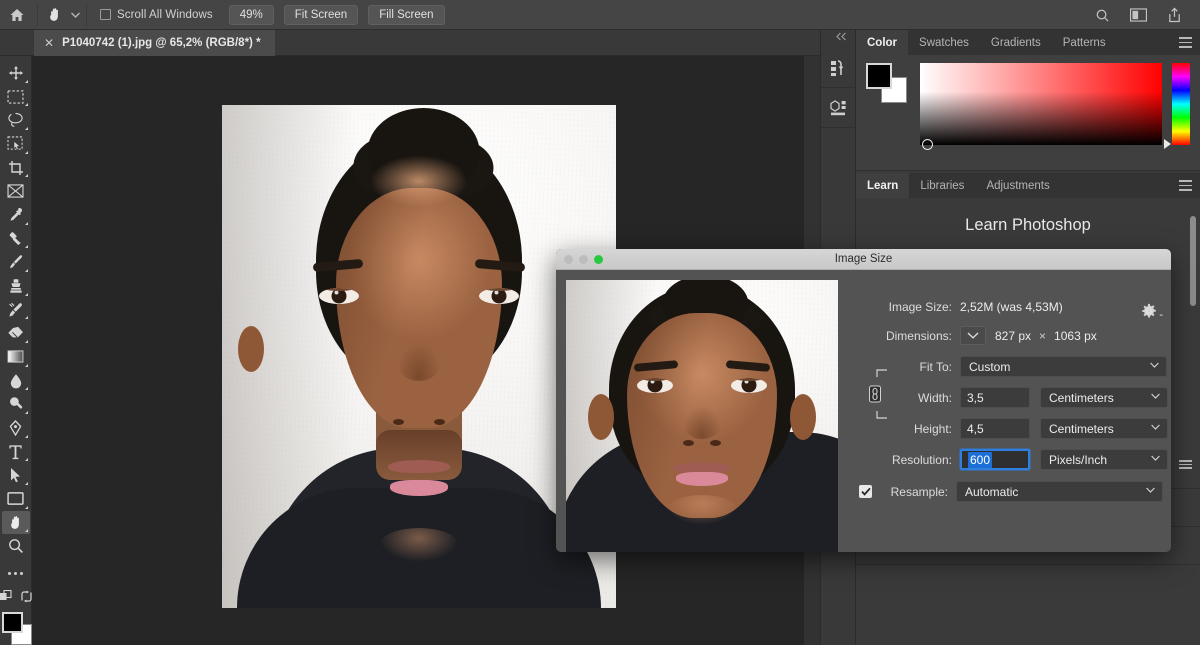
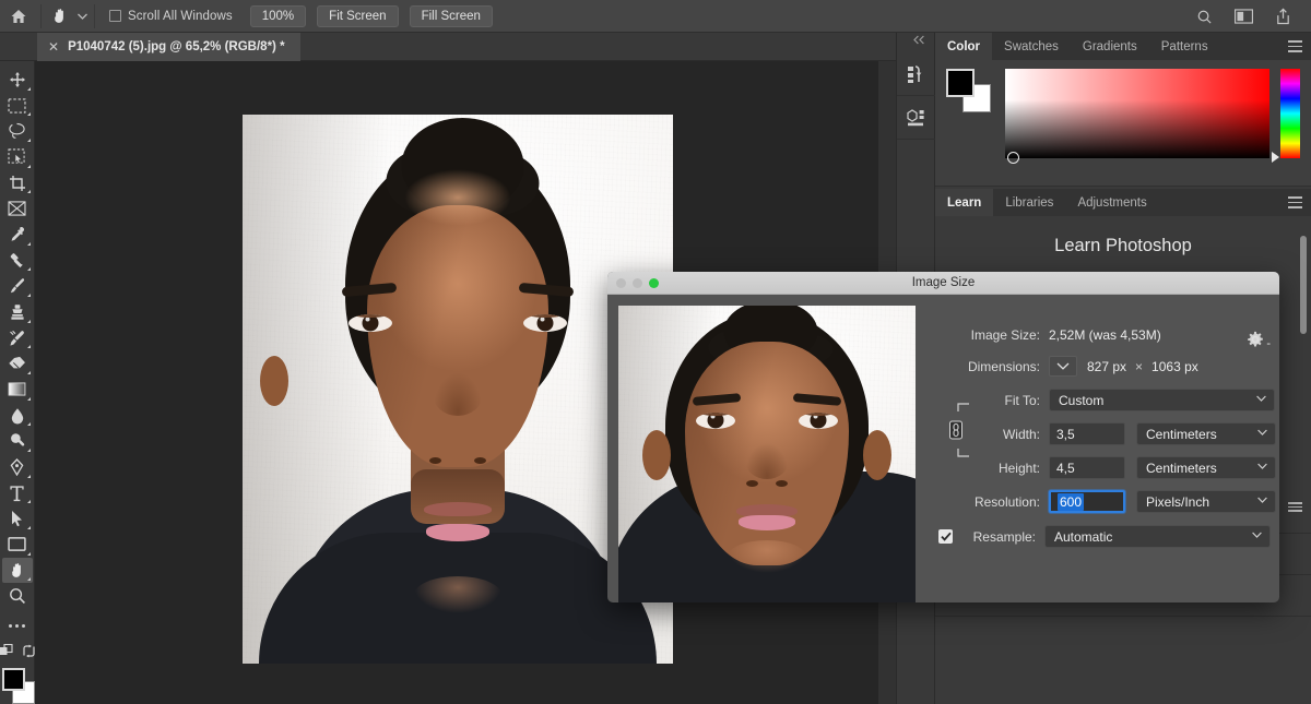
  Scroll All Windows
- 49%
+ 100%
  Fit Screen
  Fill Screen
  ✕
- P1040742 (1).jpg @ 65,2% (RGB/8*) *
+ P1040742 (5).jpg @ 65,2% (RGB/8*) *
  Color
  Swatches
  Gradients
  Patterns
  Learn
  Libraries
  Adjustments
  Learn Photoshop
  Image Size
  -
  Image Size:
  2,52M (was 4,53M)
  Dimensions:
  827 px
  ×
  1063 px
  Fit To:
  Custom
  Width:
  3,5
  Centimeters
  Height:
  4,5
  Centimeters
  Resolution:
  600
  Pixels/Inch
  Resample:
  Automatic
